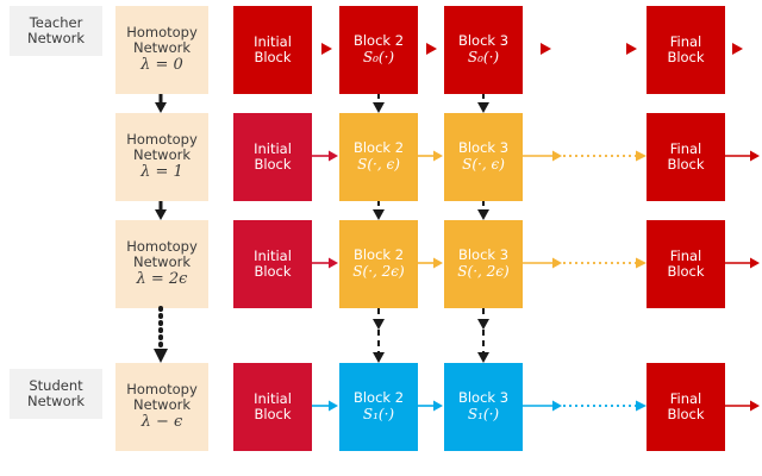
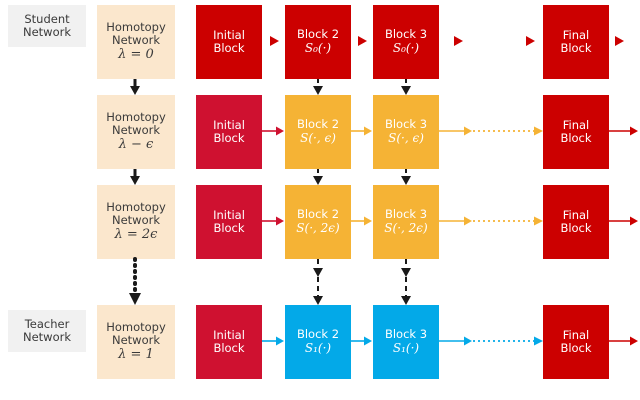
- Teacher
+ Student
  Network
- Student
+ Teacher
  Network
  Homotopy
  Network
  λ = 0
  Homotopy
  Network
- λ = 1
+ λ − ϵ
  Homotopy
  Network
  λ = 2ϵ
  Homotopy
  Network
- λ − ϵ
+ λ = 1
  Initial
  Block
  Block 2
  S₀(·)
  Block 3
  S₀(·)
  Final
  Block
  Initial
  Block
  Block 2
  S(·, ϵ)
  Block 3
  S(·, ϵ)
  Final
  Block
  Initial
  Block
  Block 2
  S(·, 2ϵ)
  Block 3
  S(·, 2ϵ)
  Final
  Block
  Initial
  Block
  Block 2
  S₁(·)
  Block 3
  S₁(·)
  Final
  Block
